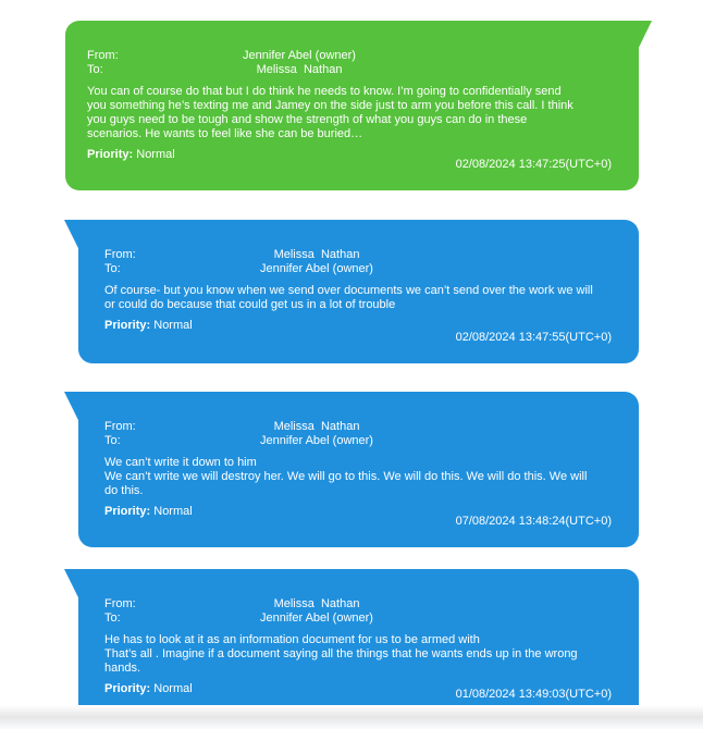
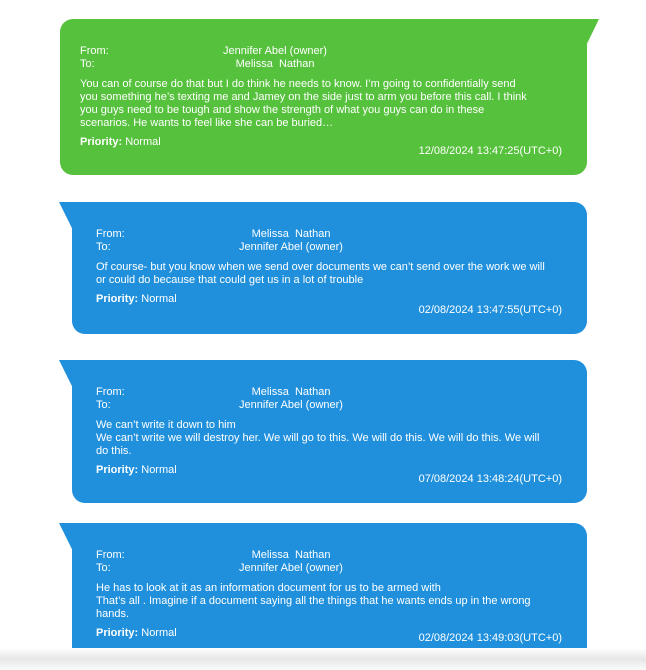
  From:
  Jennifer Abel (owner)
  To:
  Melissa Nathan
  You can of course do that but I do think he needs to know. I’m going to confidentially send
  you something he’s texting me and Jamey on the side just to arm you before this call. I think
  you guys need to be tough and show the strength of what you guys can do in these
  scenarios. He wants to feel like she can be buried…
  Priority: Normal
- 02/08/2024 13:47:25(UTC+0)
+ 12/08/2024 13:47:25(UTC+0)
  From:
  Melissa Nathan
  To:
  Jennifer Abel (owner)
  Of course- but you know when we send over documents we can’t send over the work we will
  or could do because that could get us in a lot of trouble
  Priority: Normal
  02/08/2024 13:47:55(UTC+0)
  From:
  Melissa Nathan
  To:
  Jennifer Abel (owner)
  We can’t write it down to him
  We can’t write we will destroy her. We will go to this. We will do this. We will do this. We will
  do this.
  Priority: Normal
  07/08/2024 13:48:24(UTC+0)
  From:
  Melissa Nathan
  To:
  Jennifer Abel (owner)
  He has to look at it as an information document for us to be armed with
  That’s all . Imagine if a document saying all the things that he wants ends up in the wrong
  hands.
  Priority: Normal
- 01/08/2024 13:49:03(UTC+0)
+ 02/08/2024 13:49:03(UTC+0)
